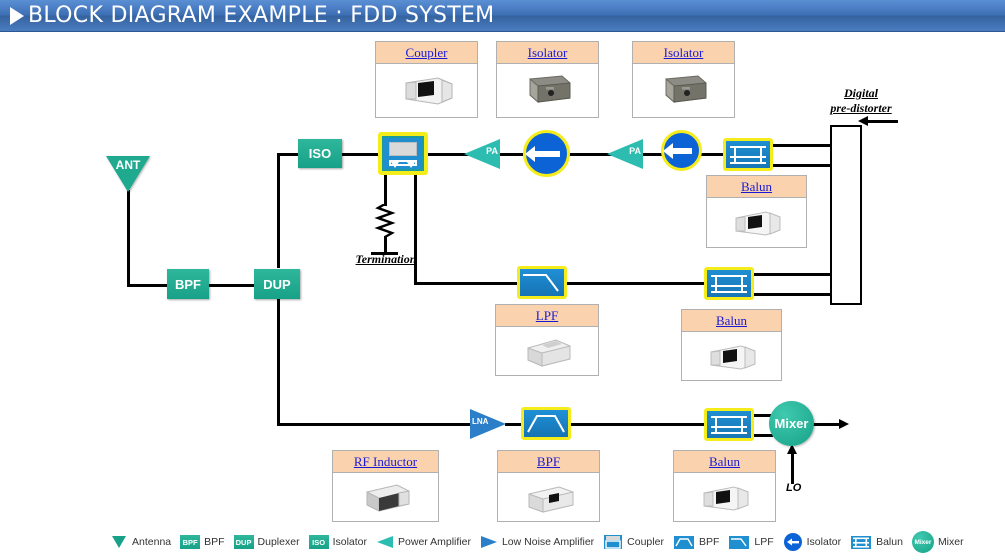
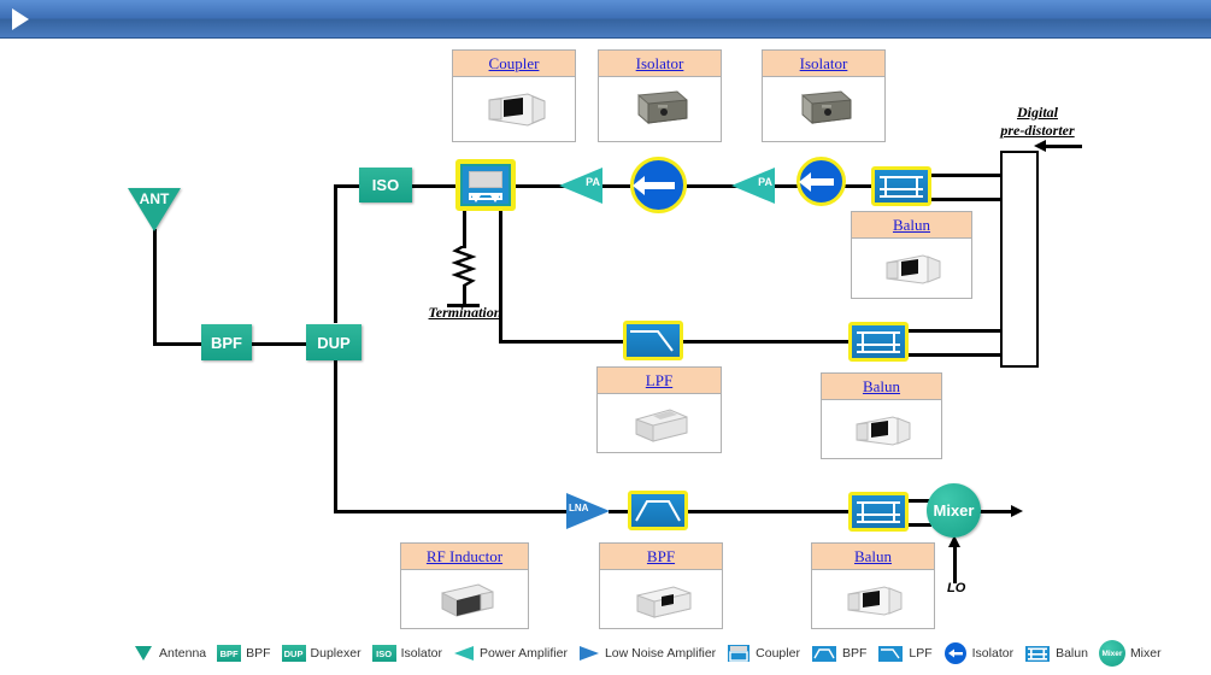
- BLOCK DIAGRAM EXAMPLE : FDD SYSTEM
  ANT
  BPF
  DUP
  ISO
  PA
  PA
  LNA
  Mixer
  LO
  Termination
  Digital
  pre-distorter
  Coupler
  Isolator
  Isolator
  Balun
  LPF
  Balun
  RF Inductor
  BPF
  Balun
  Antenna
  BPF
  BPF
  DUP
  Duplexer
  ISO
  Isolator
  Power Amplifier
  Low Noise Amplifier
  Coupler
  BPF
  LPF
  Isolator
  Balun
  Mixer
